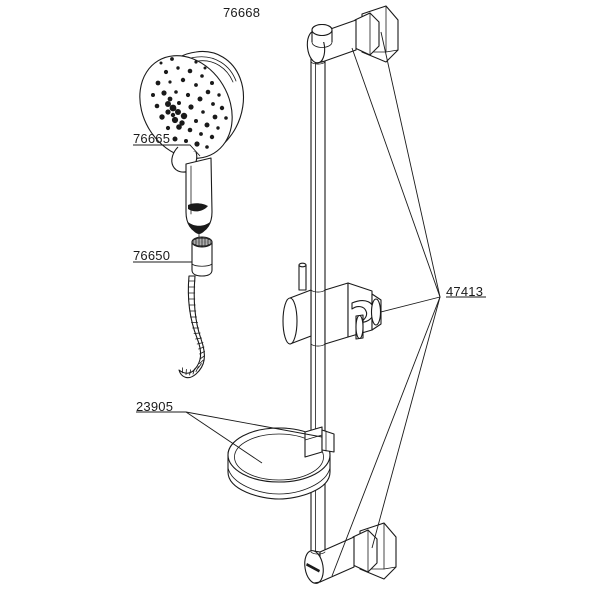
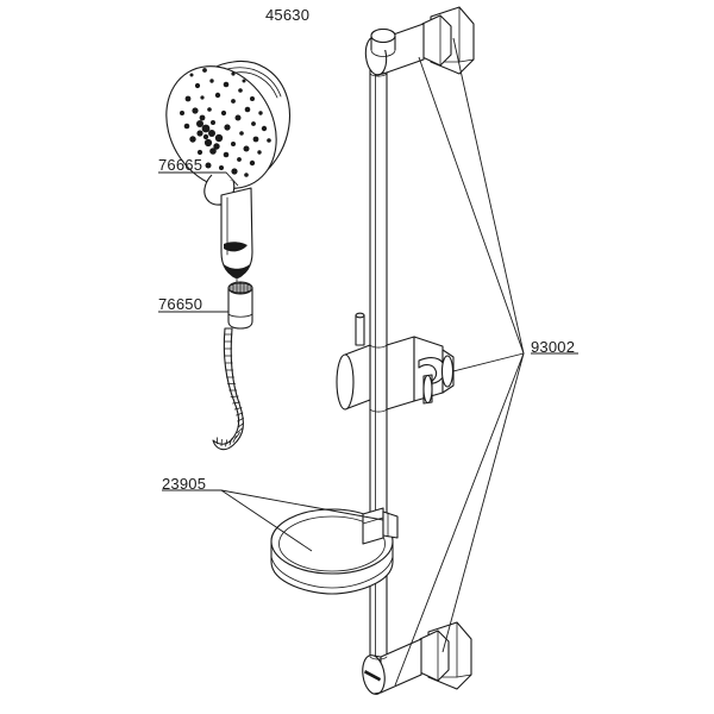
- 76668
+ 45630
  76665
  76650
  23905
- 47413
+ 93002
